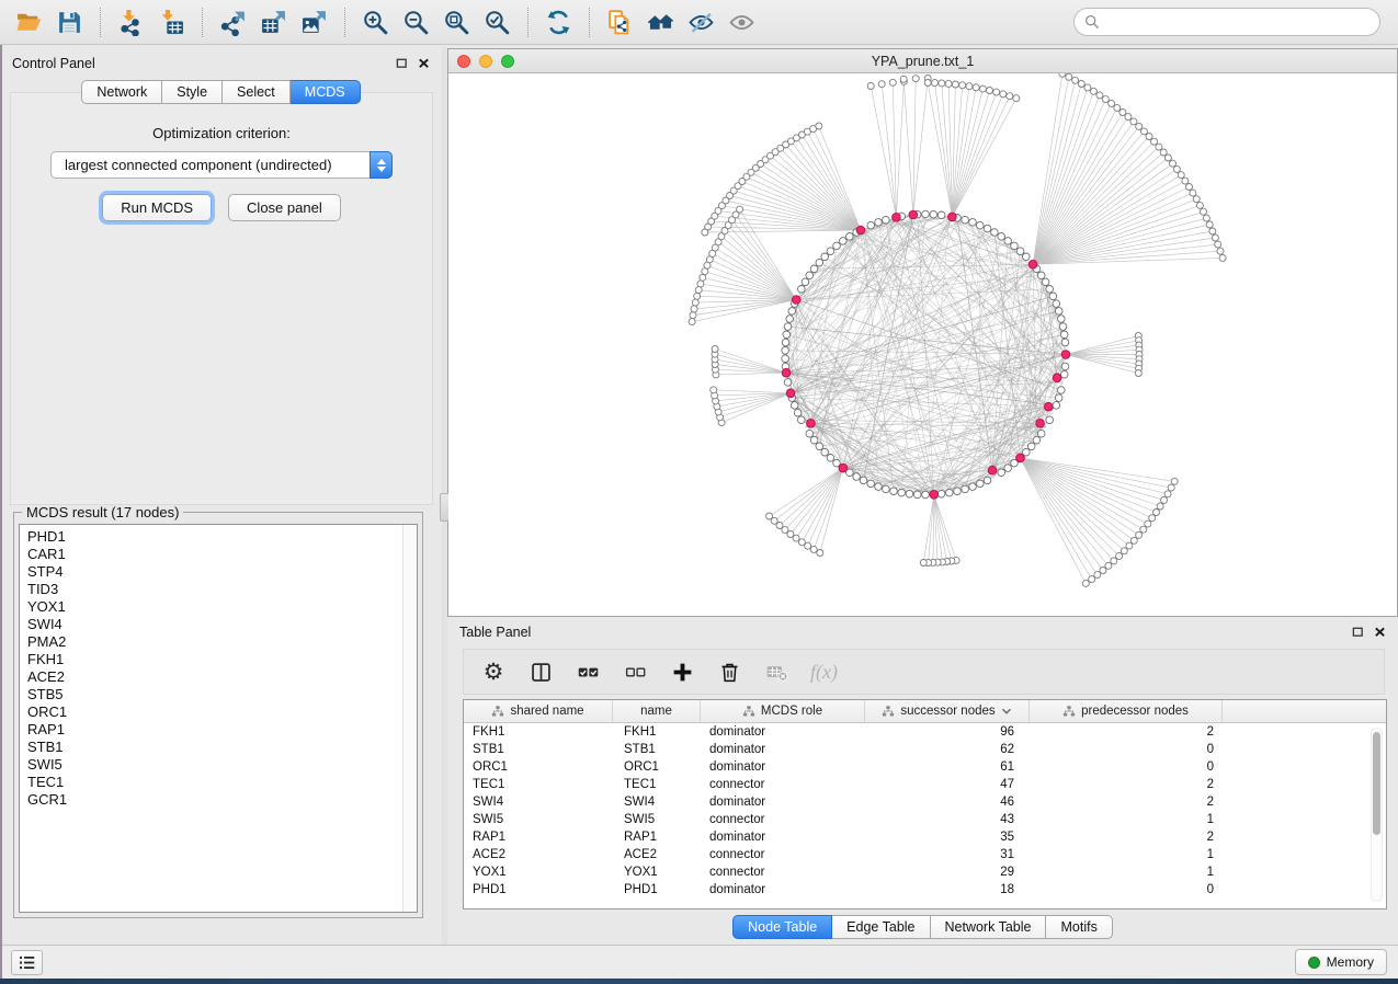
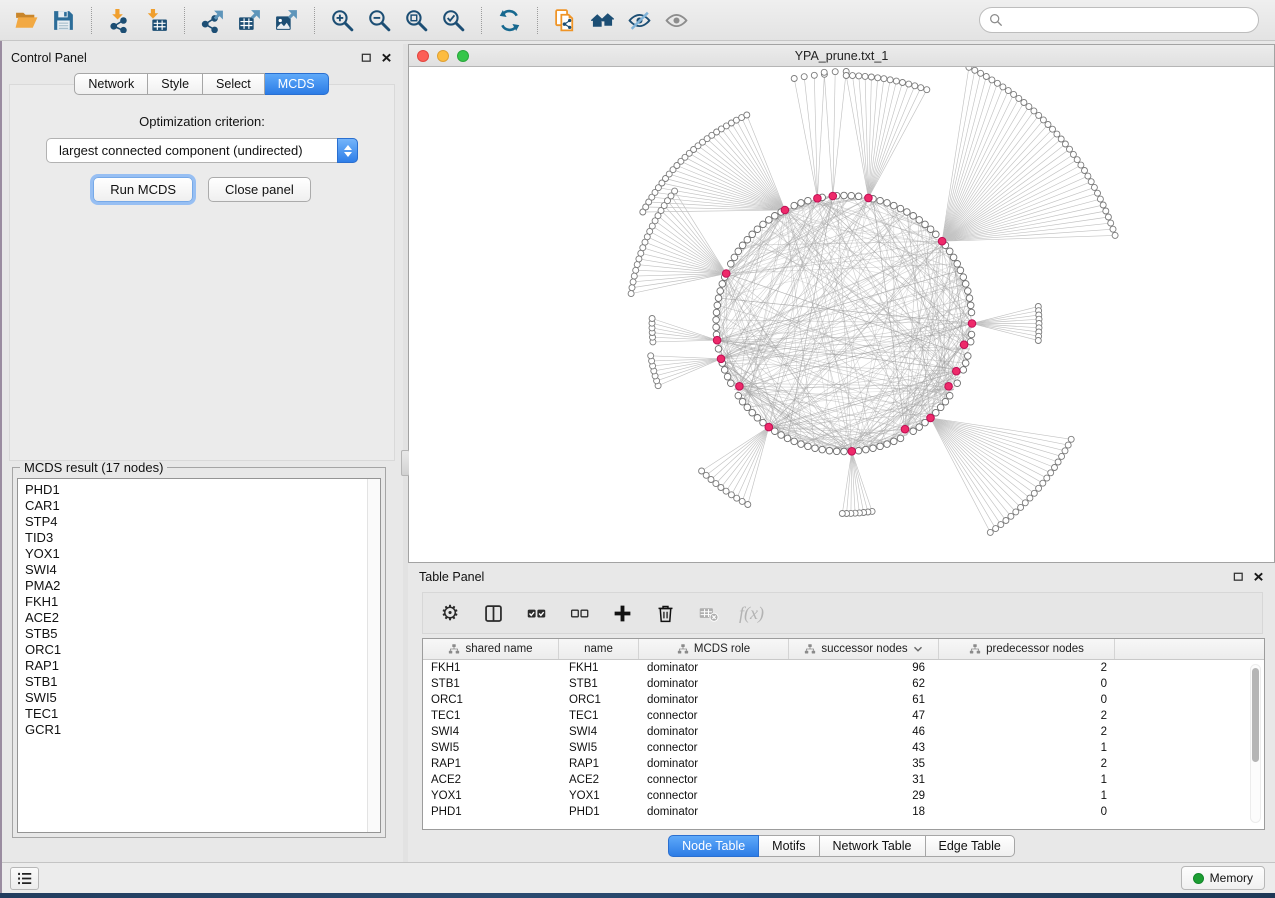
  Control Panel
  Network
  Style
  Select
  MCDS
  Optimization criterion:
  largest connected component (undirected)
  Run MCDS
  Close panel
  MCDS result (17 nodes)
  PHD1
  CAR1
  STP4
  TID3
  YOX1
  SWI4
  PMA2
  FKH1
  ACE2
  STB5
  ORC1
  RAP1
  STB1
  SWI5
  TEC1
  GCR1
  YPA_prune.txt_1
  Table Panel
  ⚙
  f(x)
  shared name
  name
  MCDS role
  successor nodes
  predecessor nodes
  FKH1
  FKH1
  dominator
  96
  2
  STB1
  STB1
  dominator
  62
  0
  ORC1
  ORC1
  dominator
  61
  0
  TEC1
  TEC1
  connector
  47
  2
  SWI4
  SWI4
  dominator
  46
  2
  SWI5
  SWI5
  connector
  43
  1
  RAP1
  RAP1
  dominator
  35
  2
  ACE2
  ACE2
  connector
  31
  1
  YOX1
  YOX1
  connector
  29
  1
  PHD1
  PHD1
  dominator
  18
  0
  Node Table
- Edge Table
+ Motifs
  Network Table
- Motifs
+ Edge Table
  Memory
